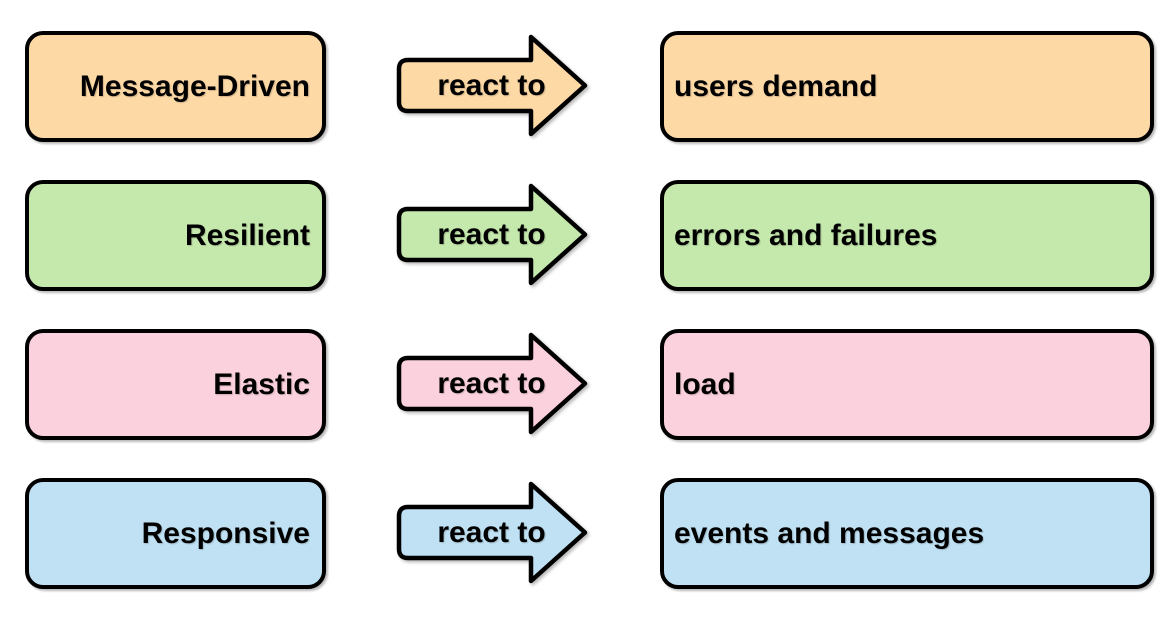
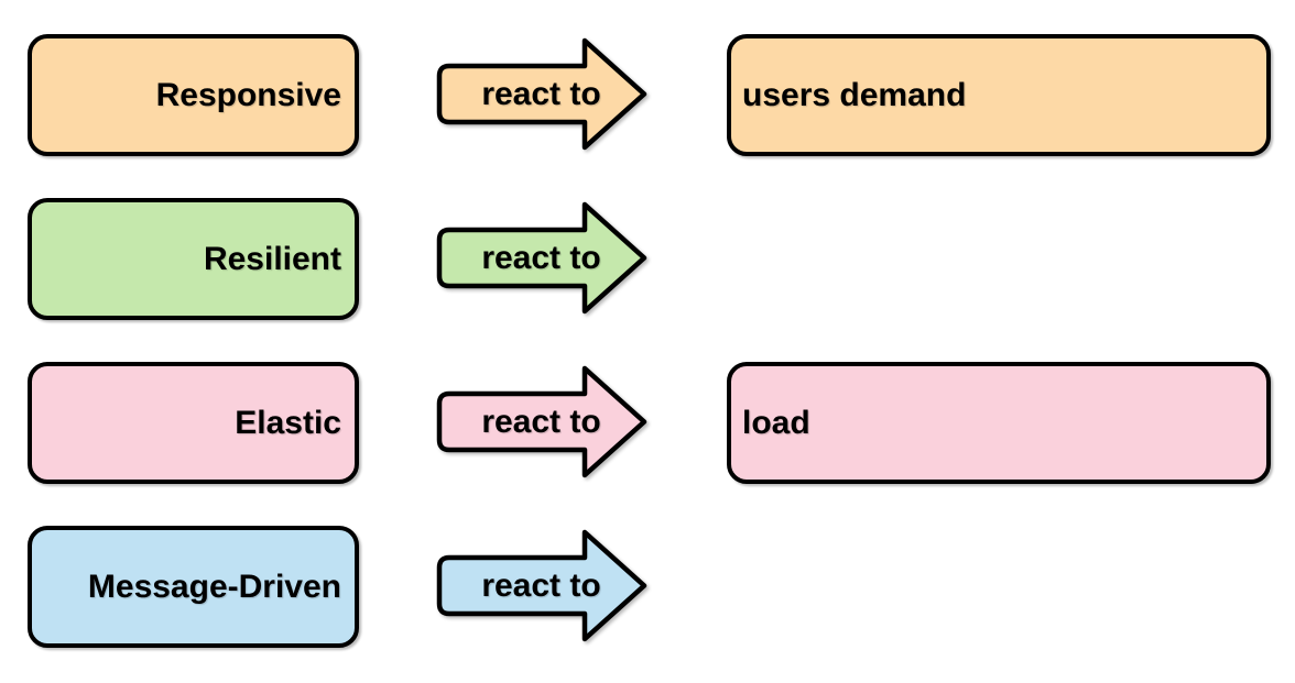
- Message-Driven
+ Responsive
  react to
  users demand
  Resilient
  react to
- errors and failures
  Elastic
  react to
  load
- Responsive
+ Message-Driven
  react to
- events and messages
